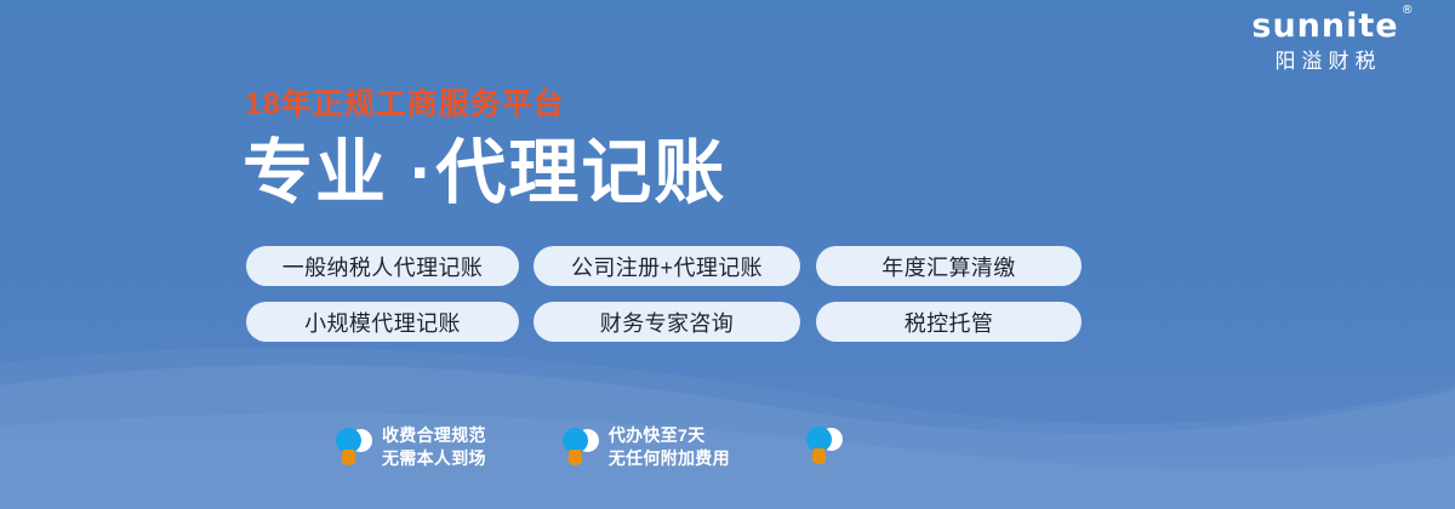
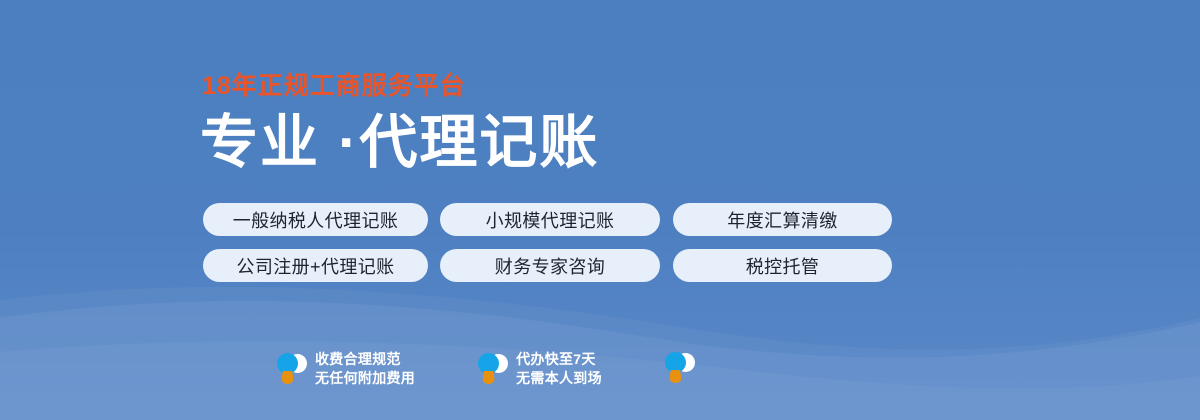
- sunnite
- ®
- 阳溢财税
  18年正规工商服务平台
  专业 ·代理记账
  一般纳税人代理记账
- 公司注册+代理记账
+ 小规模代理记账
  年度汇算清缴
- 小规模代理记账
+ 公司注册+代理记账
  财务专家咨询
  税控托管
  收费合理规范
- 无需本人到场
+ 无任何附加费用
  代办快至7天
- 无任何附加费用
+ 无需本人到场
